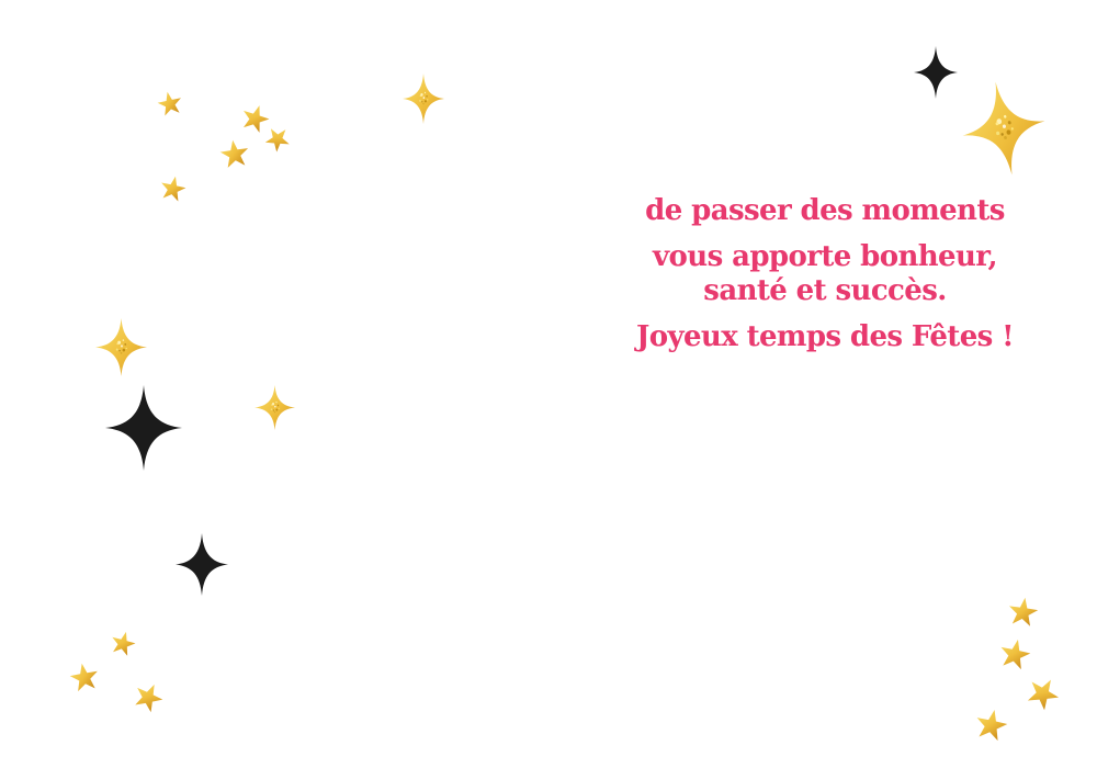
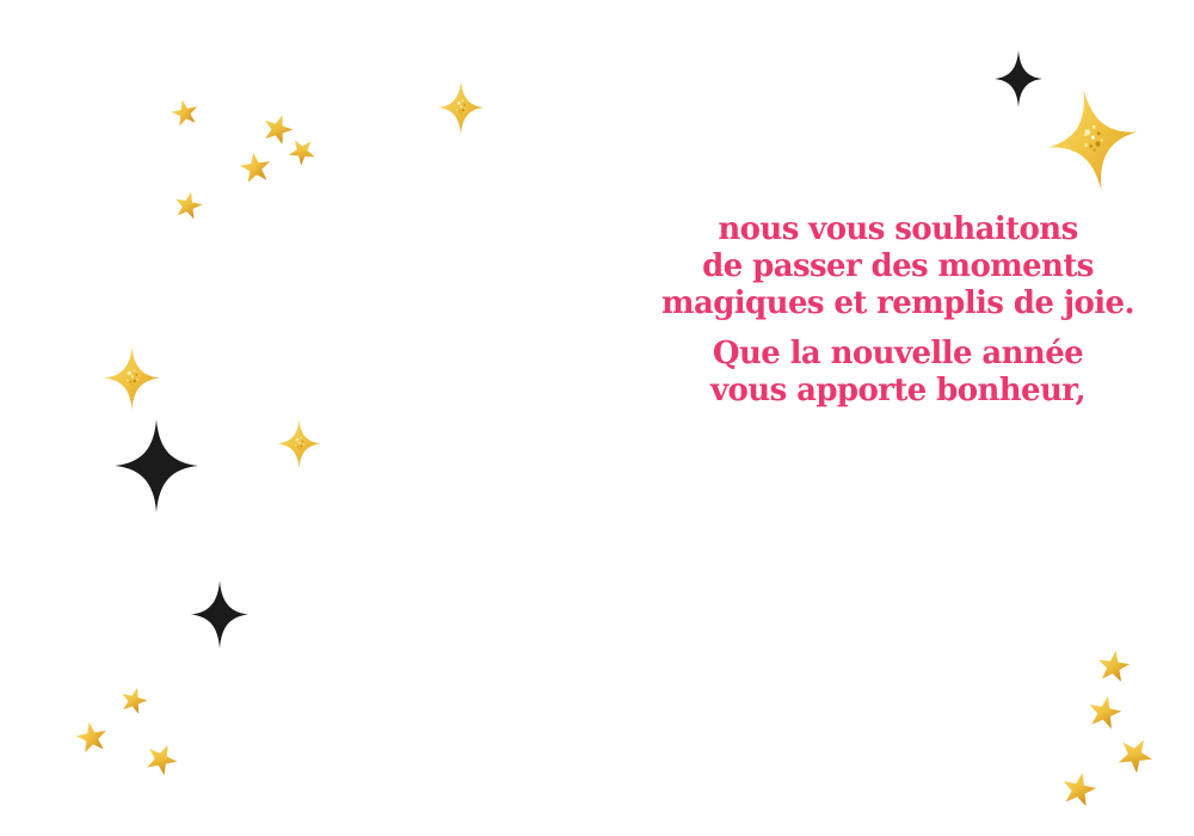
+ nous vous souhaitons
  de passer des moments
+ magiques et remplis de joie.
+ Que la nouvelle année
  vous apporte bonheur,
- santé et succès.
- Joyeux temps des Fêtes !
